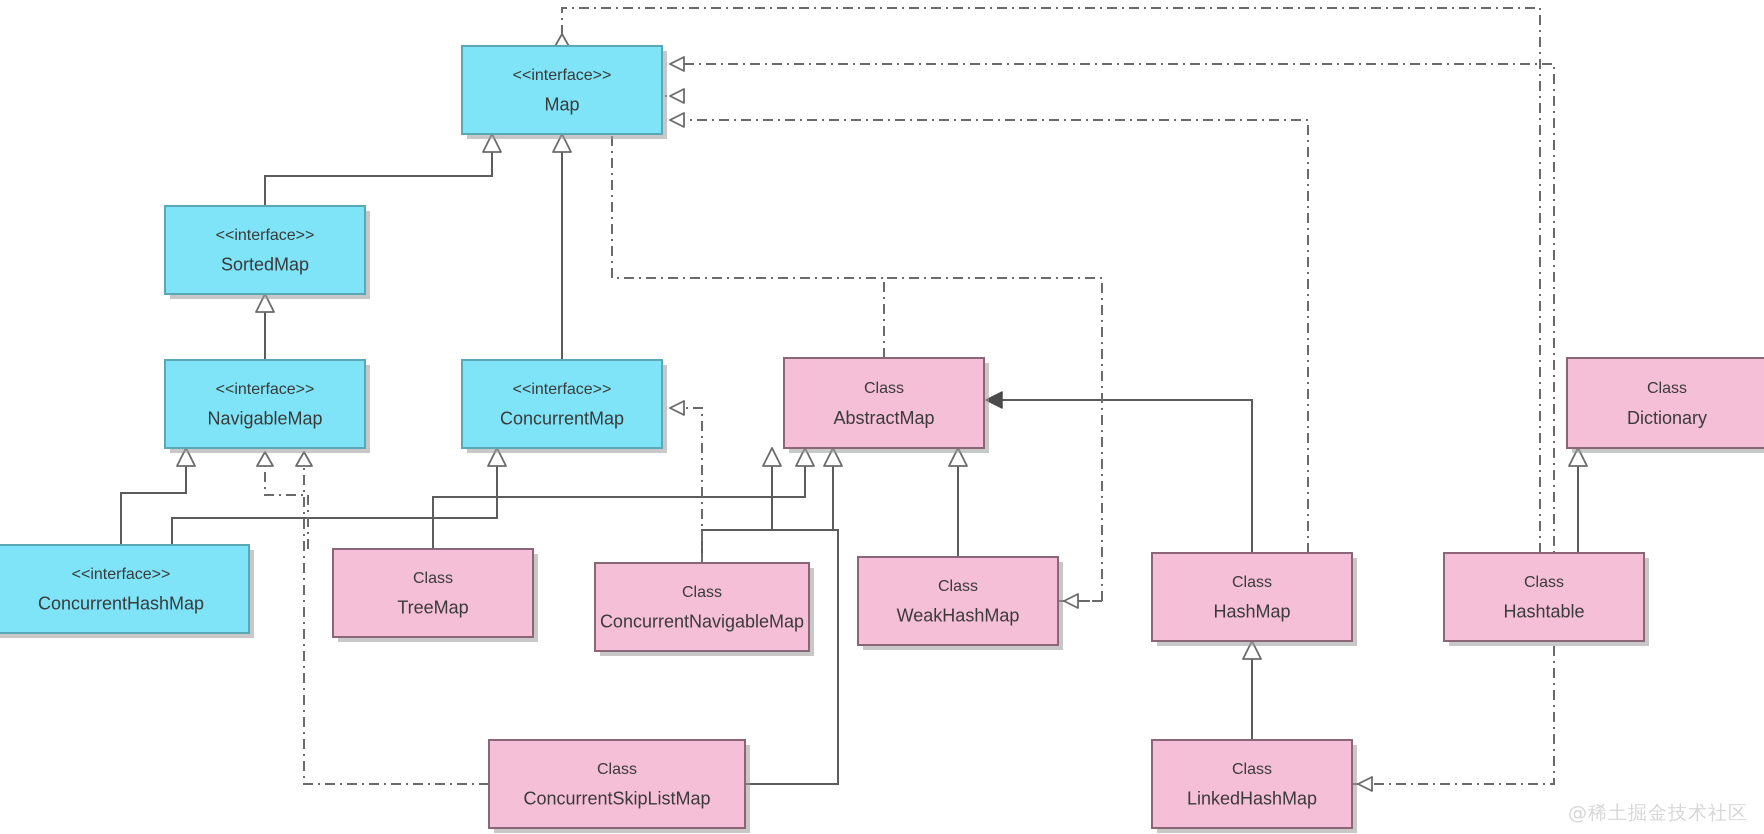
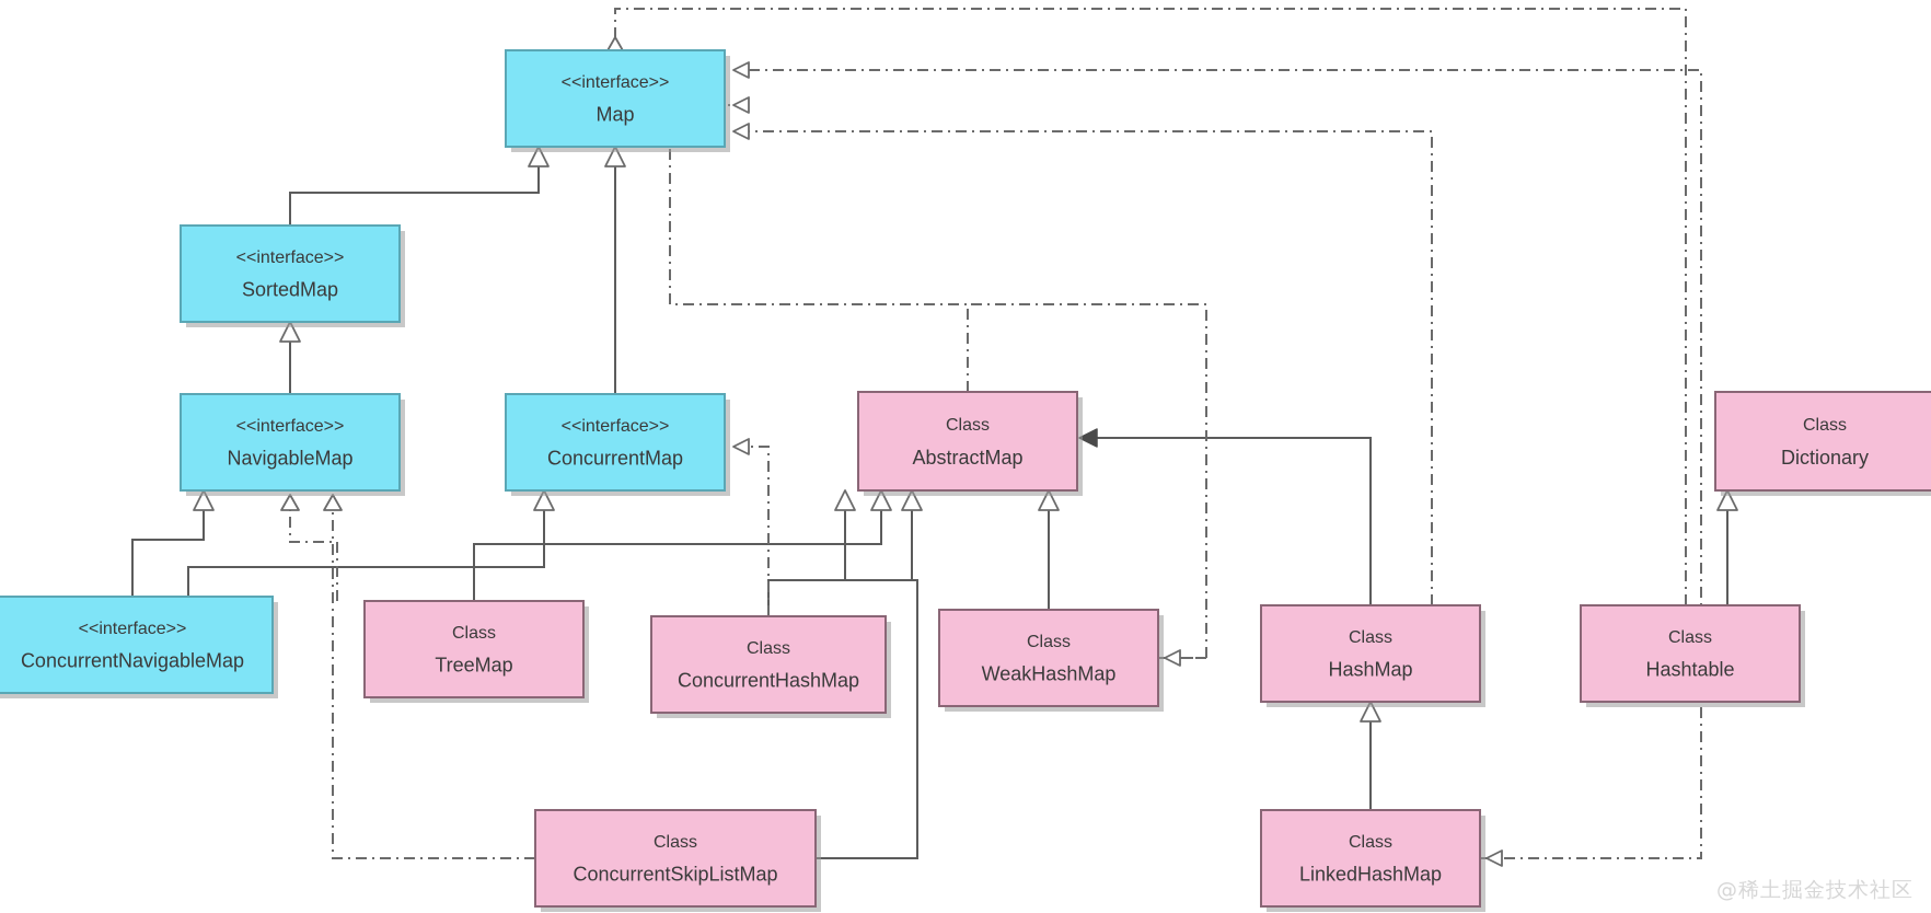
  <<interface>>
  Map
  <<interface>>
  SortedMap
  <<interface>>
  NavigableMap
  <<interface>>
  ConcurrentMap
  Class
  AbstractMap
  Class
  Dictionary
  <<interface>>
- ConcurrentHashMap
+ ConcurrentNavigableMap
  Class
  TreeMap
  Class
- ConcurrentNavigableMap
+ ConcurrentHashMap
  Class
  WeakHashMap
  Class
  HashMap
  Class
  Hashtable
  Class
  ConcurrentSkipListMap
  Class
  LinkedHashMap
  @稀土掘金技术社区
